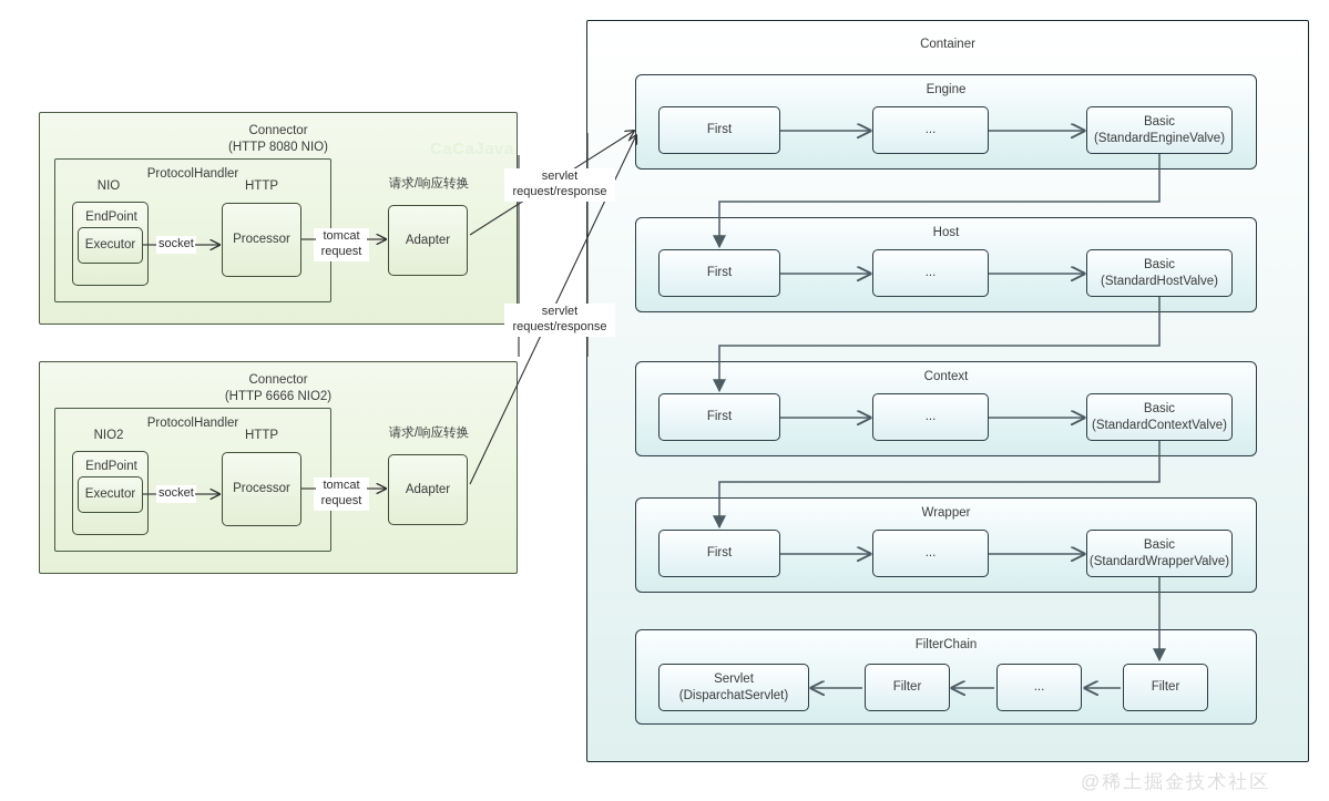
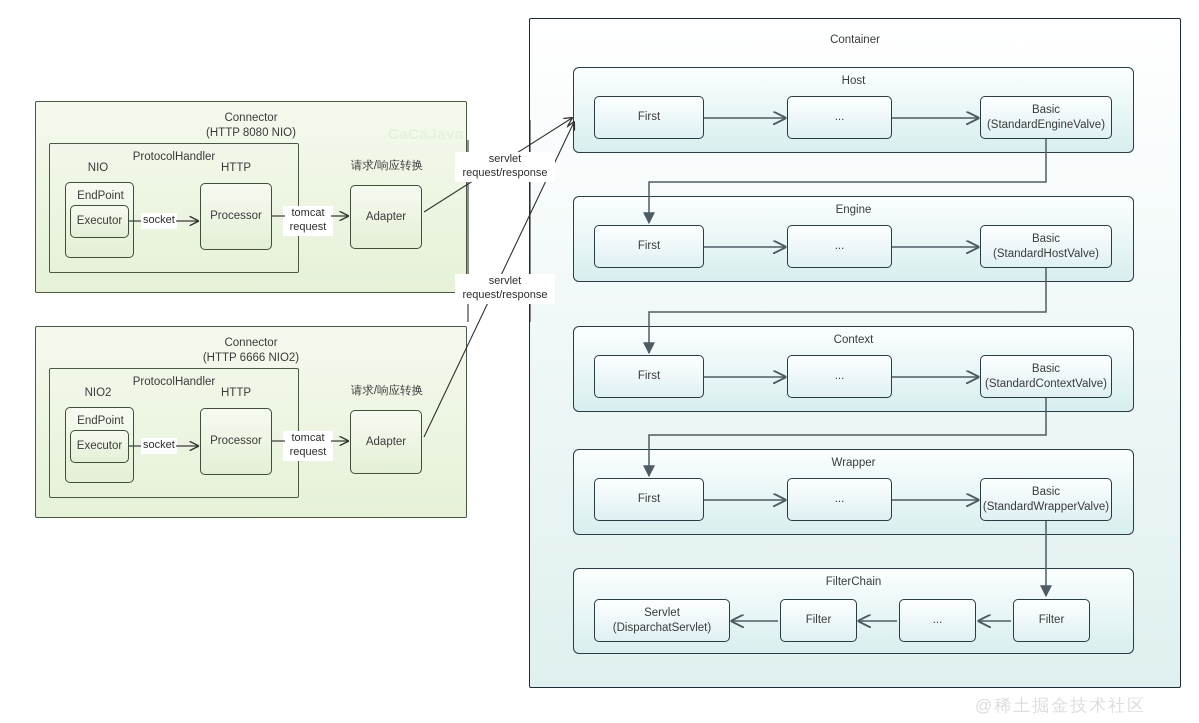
  Connector
  (HTTP 8080 NIO)
  ProtocolHandler
  NIO
  HTTP
  EndPoint
  Executor
  Processor
  请求/响应转换
  Adapter
  socket
  tomcat
  request
  Connector
  (HTTP 6666 NIO2)
  ProtocolHandler
  NIO2
  HTTP
  EndPoint
  Executor
  Processor
  请求/响应转换
  Adapter
  socket
  tomcat
  request
  Container
- Engine
+ Host
  First
  ...
  Basic
  (StandardEngineValve)
- Host
+ Engine
  First
  ...
  Basic
  (StandardHostValve)
  Context
  First
  ...
  Basic
  (StandardContextValve)
  Wrapper
  First
  ...
  Basic
  (StandardWrapperValve)
  FilterChain
  Servlet
  (DisparchatServlet)
  Filter
  ...
  Filter
  servlet
  request/response
  servlet
  request/response
  @稀土掘金技术社区
